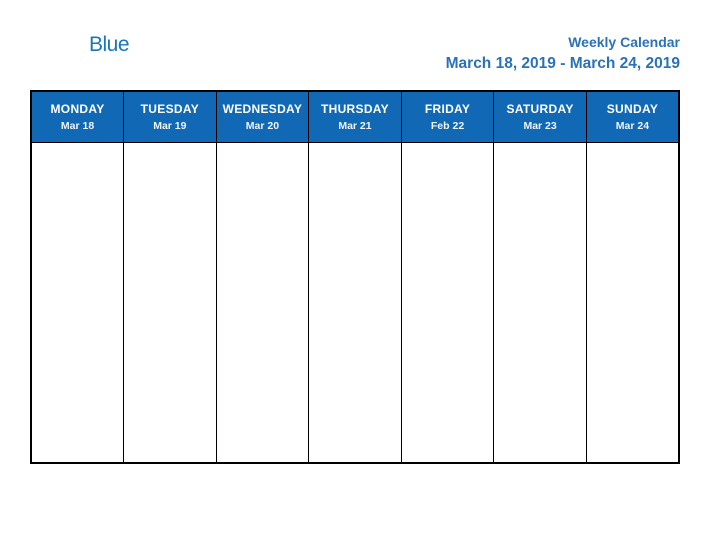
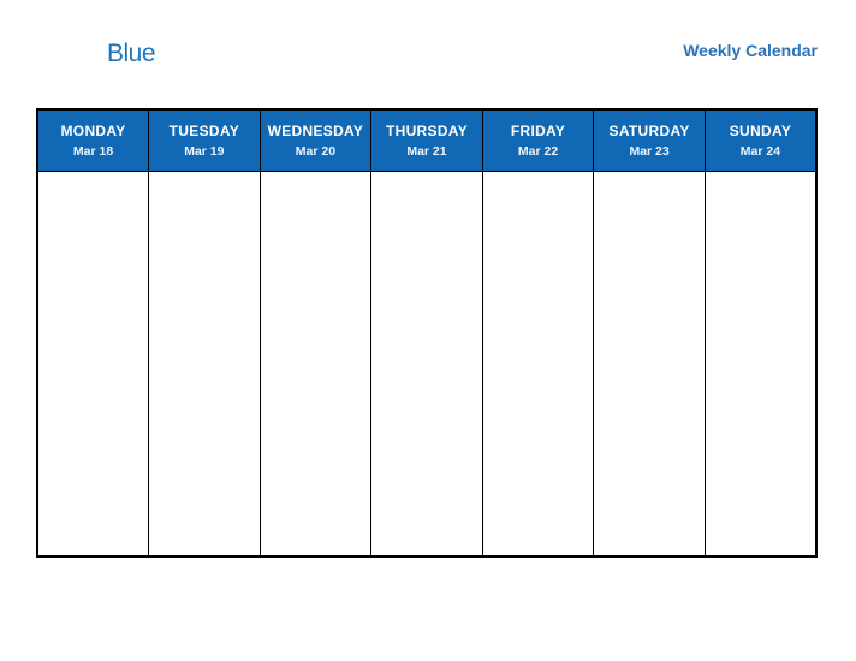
  Blue
  Weekly Calendar
- March 18, 2019 - March 24, 2019
- MONDAY Mar 18	TUESDAY Mar 19	WEDNESDAY Mar 20	THURSDAY Mar 21	FRIDAY Feb 22	SATURDAY Mar 23	SUNDAY Mar 24
+ MONDAY Mar 18	TUESDAY Mar 19	WEDNESDAY Mar 20	THURSDAY Mar 21	FRIDAY Mar 22	SATURDAY Mar 23	SUNDAY Mar 24
